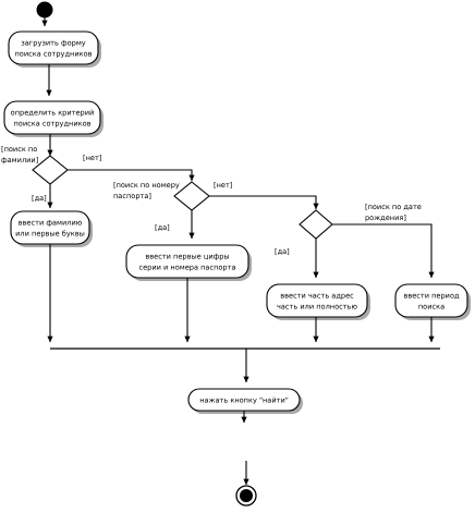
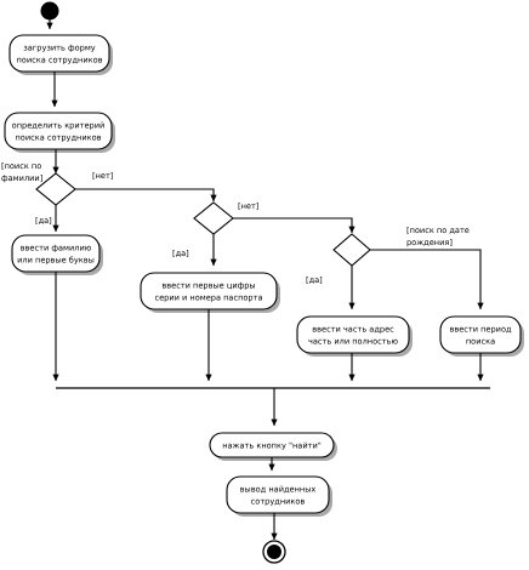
  загрузить форму
  поиска сотрудников
  определить критерий
  поиска сотрудников
  [поиск по
  фамилии]
  [да]
  [нет]
  ввести фамилию
  или первые буквы
- [поиск по номеру
- паспорта]
  [да]
  [нет]
  ввести первые цифры
  серии и номера паспорта
  [да]
  [поиск по дате
  рождения]
  ввести часть адрес
  часть или полностью
  ввести период
  поиска
  нажать кнопку "найти"
+ вывод найденных
+ сотрудников
